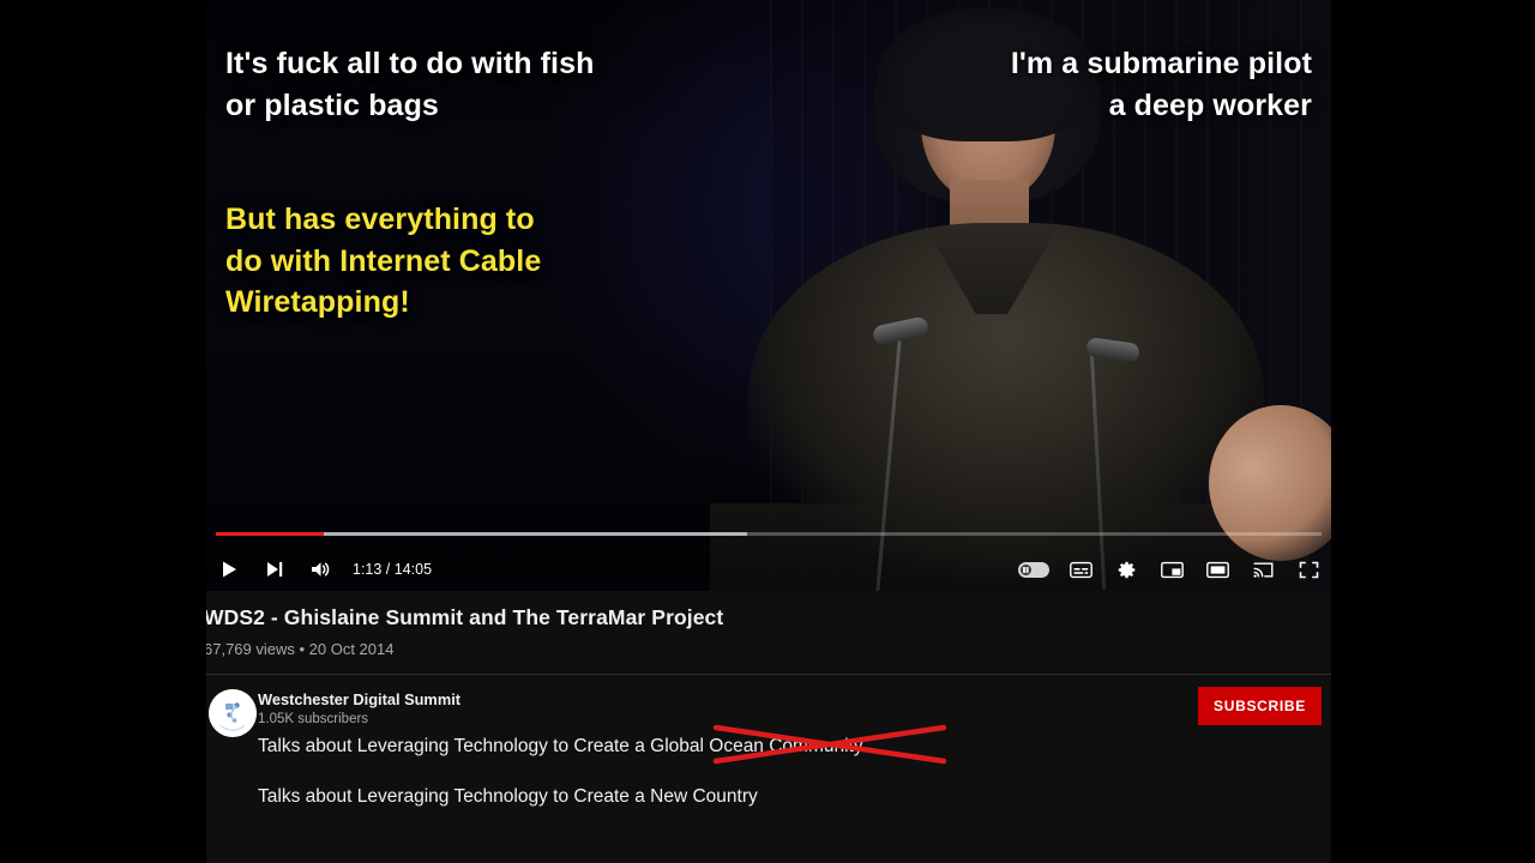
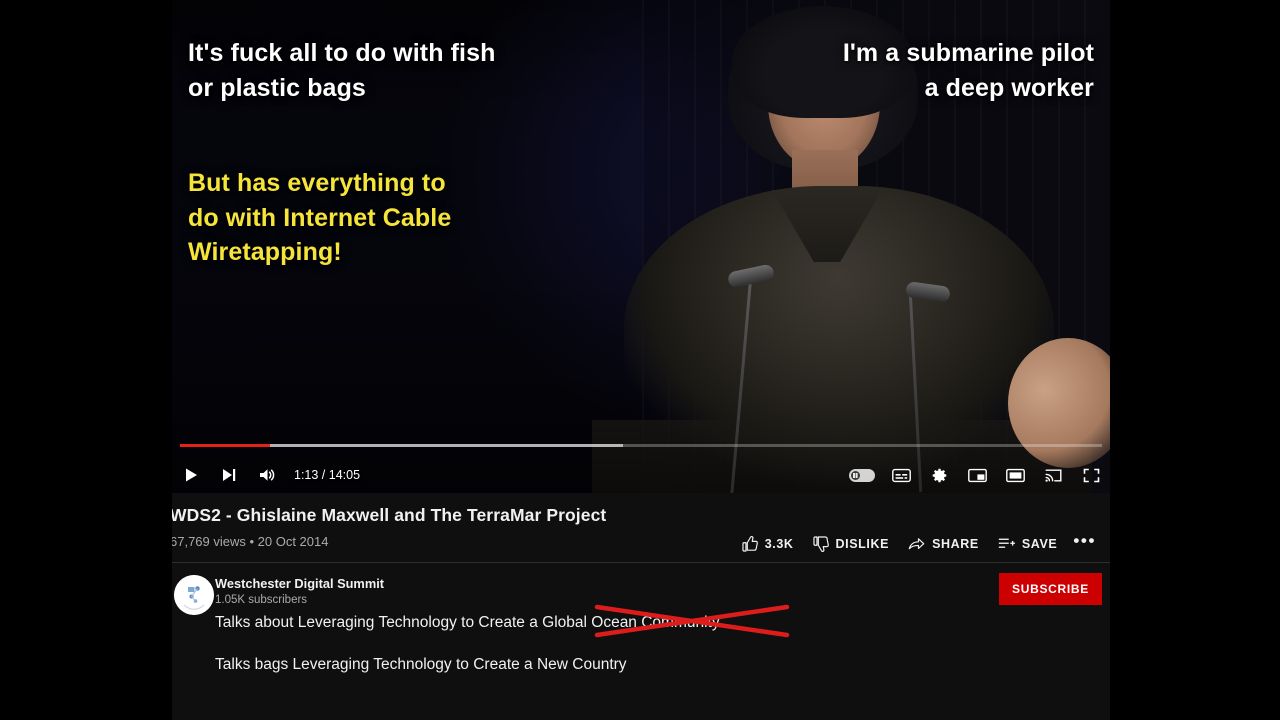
  It's fuck all to do with fish
  or plastic bags
  But has everything to
  do with Internet Cable
  Wiretapping!
  I'm a submarine pilot
  a deep worker
  1:13 / 14:05
- WDS2 - Ghislaine Summit and The TerraMar Project
+ WDS2 - Ghislaine Maxwell and The TerraMar Project
  67,769 views • 20 Oct 2014
+ 3.3K
+ DISLIKE
+ SHARE
+ SAVE
+ •••
  Westchester Digital Summit
  1.05K subscribers
  SUBSCRIBE
  Talks about Leveraging Technology to Create a Global Ocean Co
- Talks about Leveraging Technology to Create a New Country
+ Talks bags Leveraging Technology to Create a New Country
